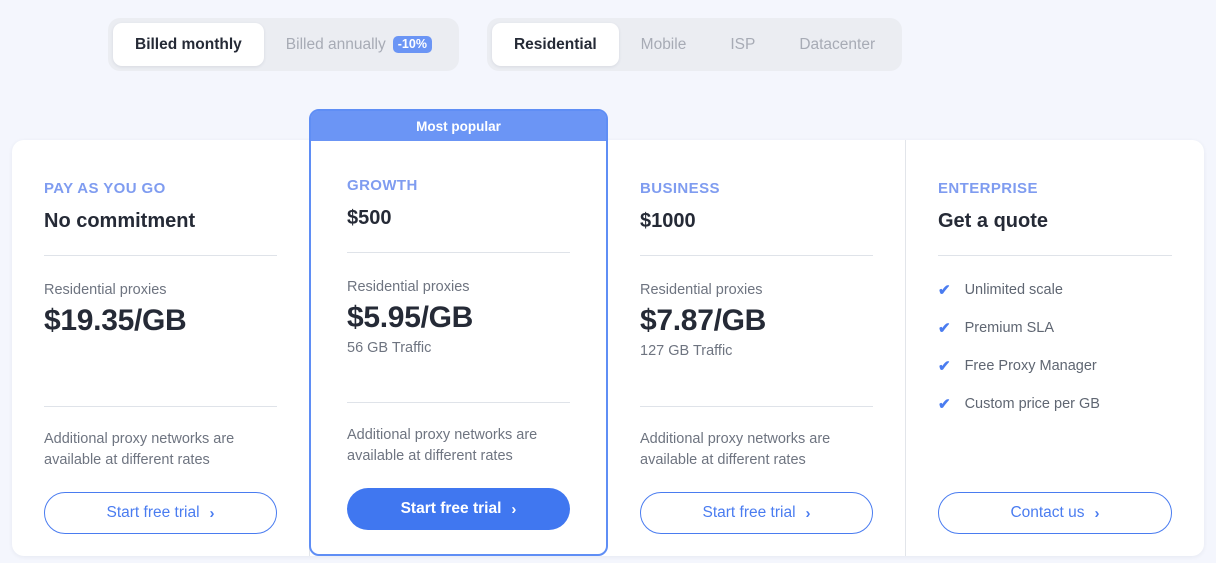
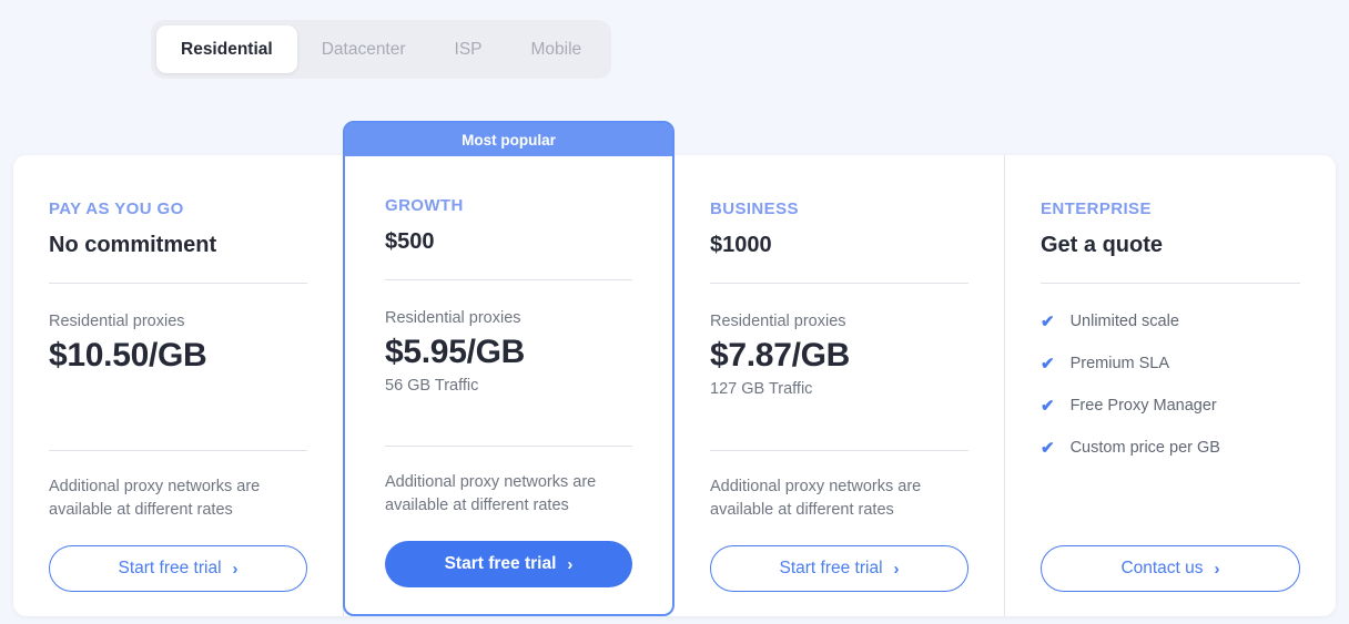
- Billed monthly
- Billed annually
- -10%
  Residential
- Mobile
+ Datacenter
  ISP
- Datacenter
+ Mobile
  PAY AS YOU GO
  No commitment
  Residential proxies
- $19.35/GB
+ $10.50/GB
  Additional proxy networks are available at different rates
  Start free trial
  ›
  BUSINESS
  $1000
  Residential proxies
  $7.87/GB
  127 GB Traffic
  Additional proxy networks are available at different rates
  Start free trial
  ›
  ENTERPRISE
  Get a quote
  ✔
  Unlimited scale
  ✔
  Premium SLA
  ✔
  Free Proxy Manager
  ✔
  Custom price per GB
  Contact us
  ›
  Most popular
  GROWTH
  $500
  Residential proxies
  $5.95/GB
  56 GB Traffic
  Additional proxy networks are available at different rates
  Start free trial
  ›
